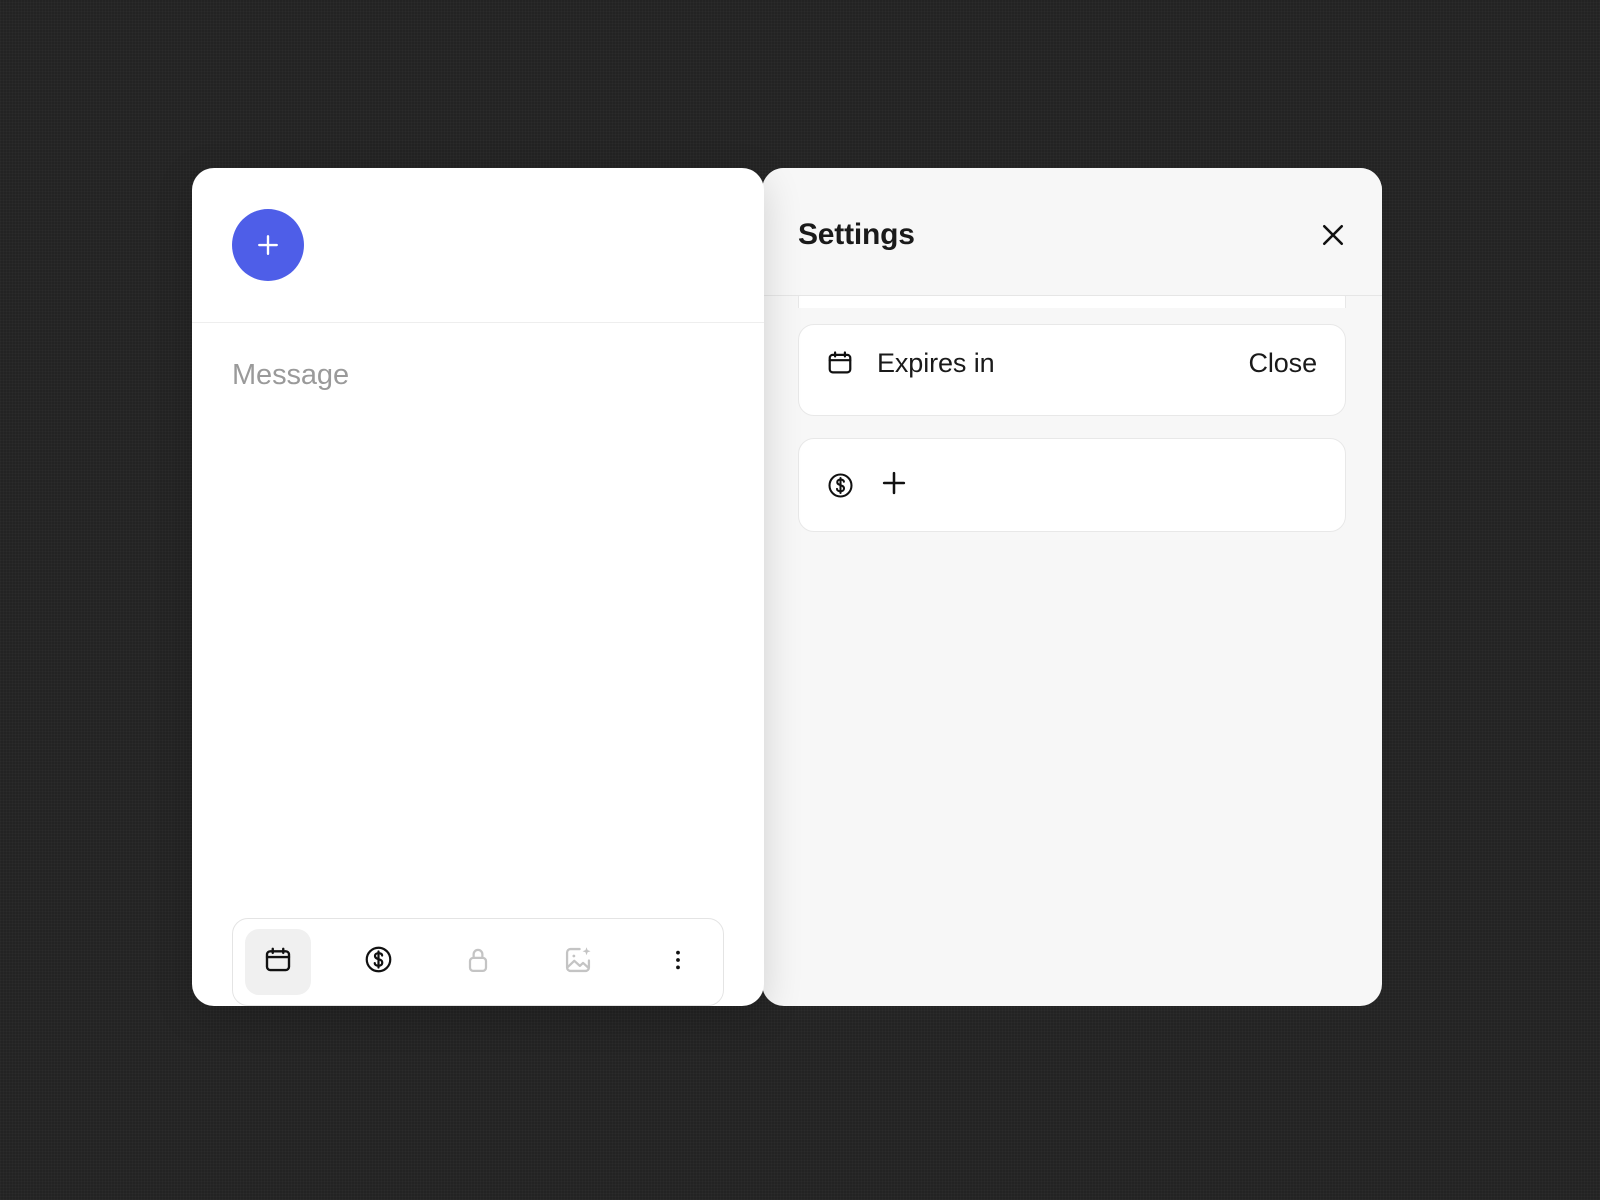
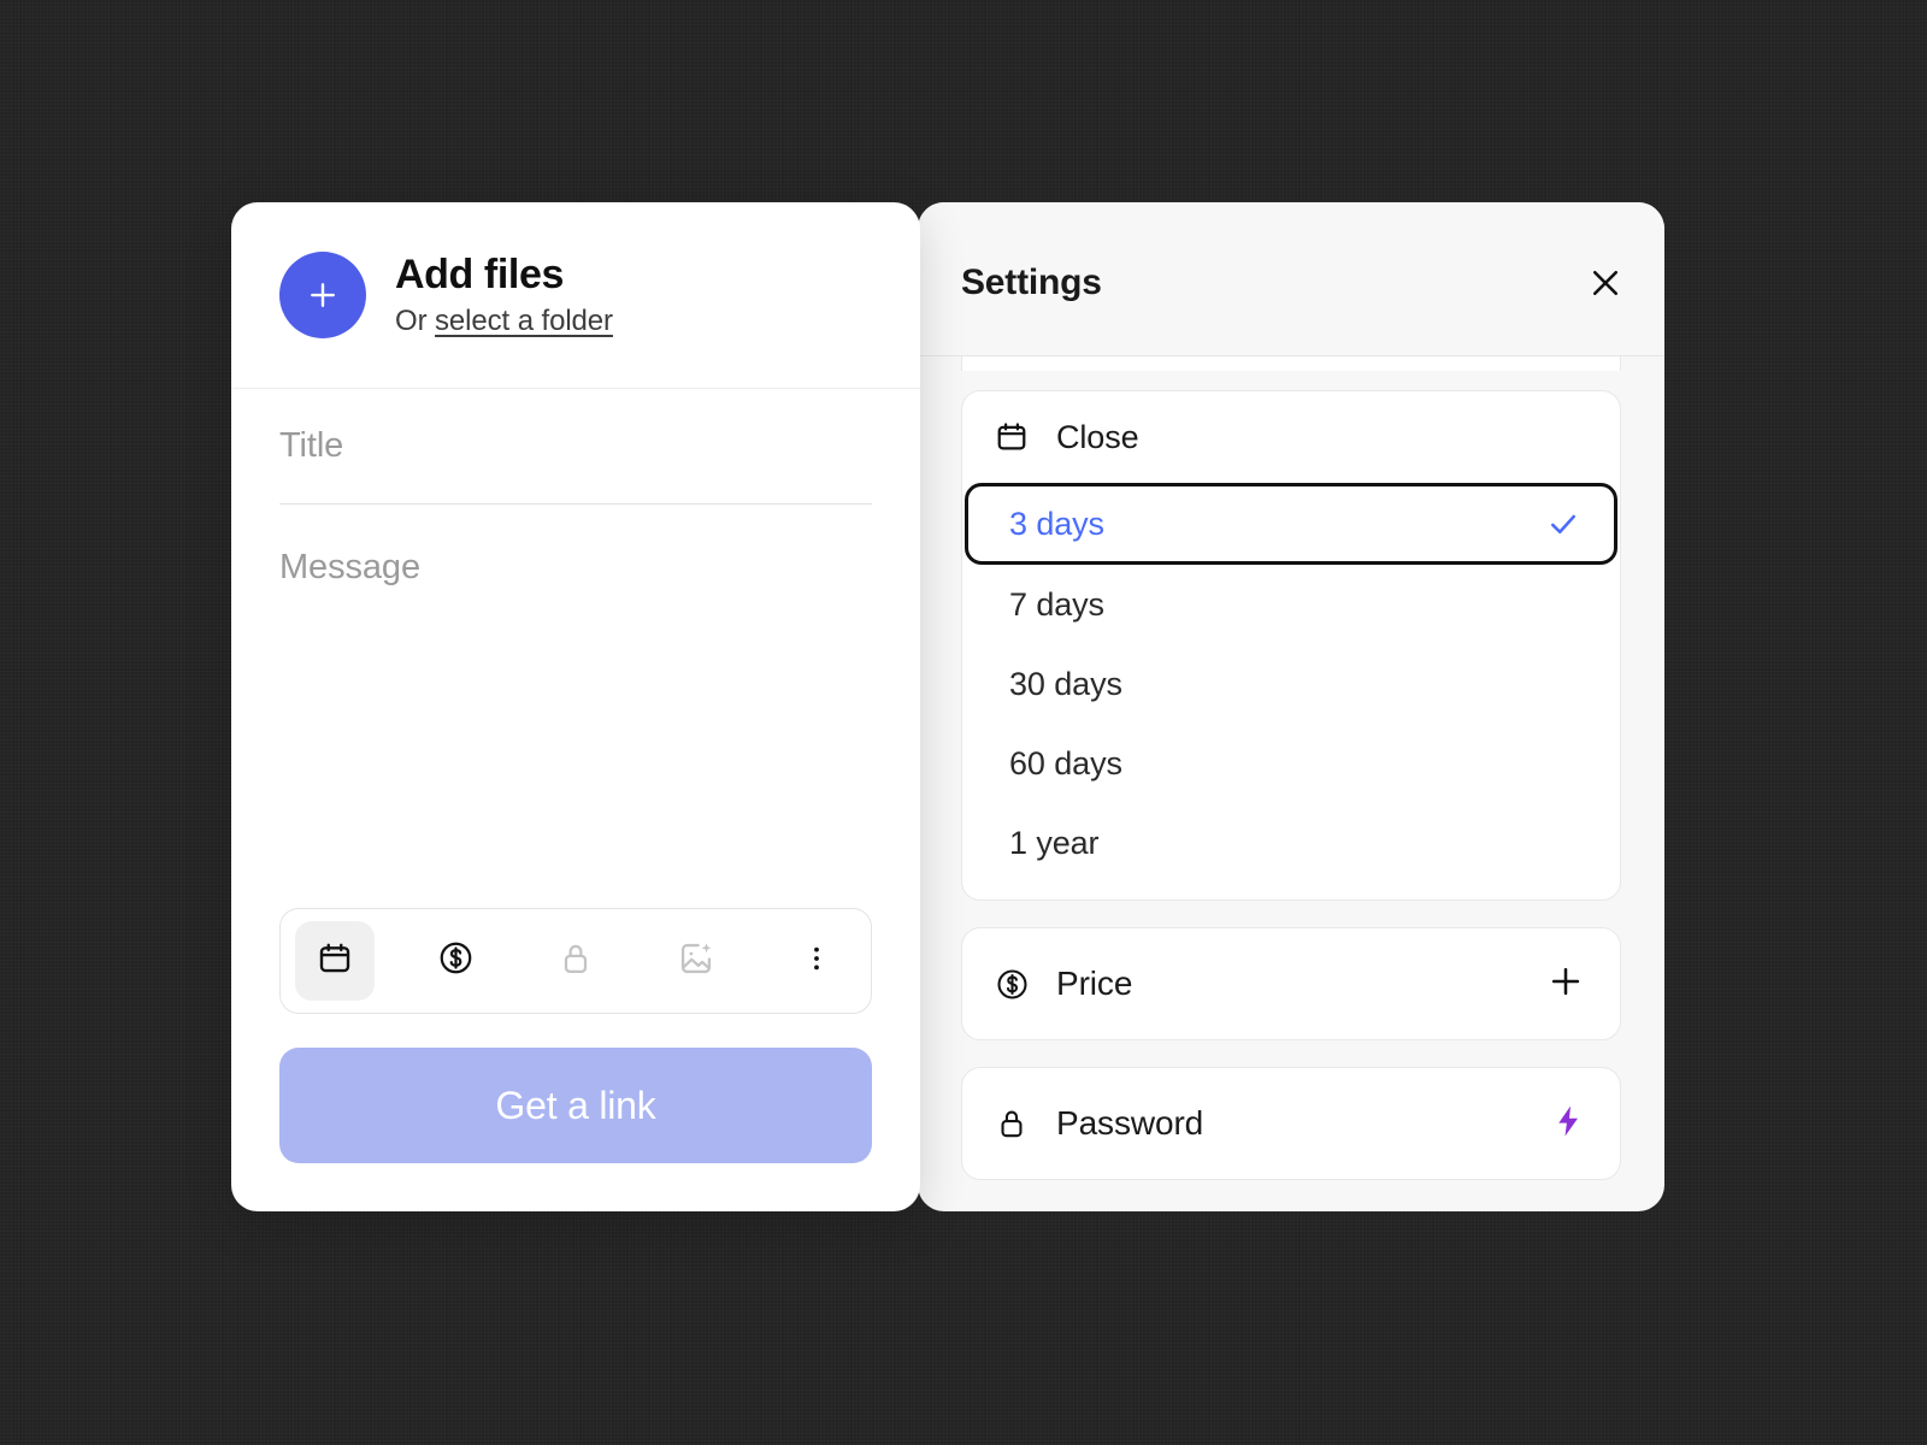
  Settings
- Expires in
  Close
+ 3 days
+ 7 days
+ 30 days
+ 60 days
+ 1 year
+ Price
+ Password
+ Add files
+ Or select a folder
+ Title
  Message
+ Get a link
